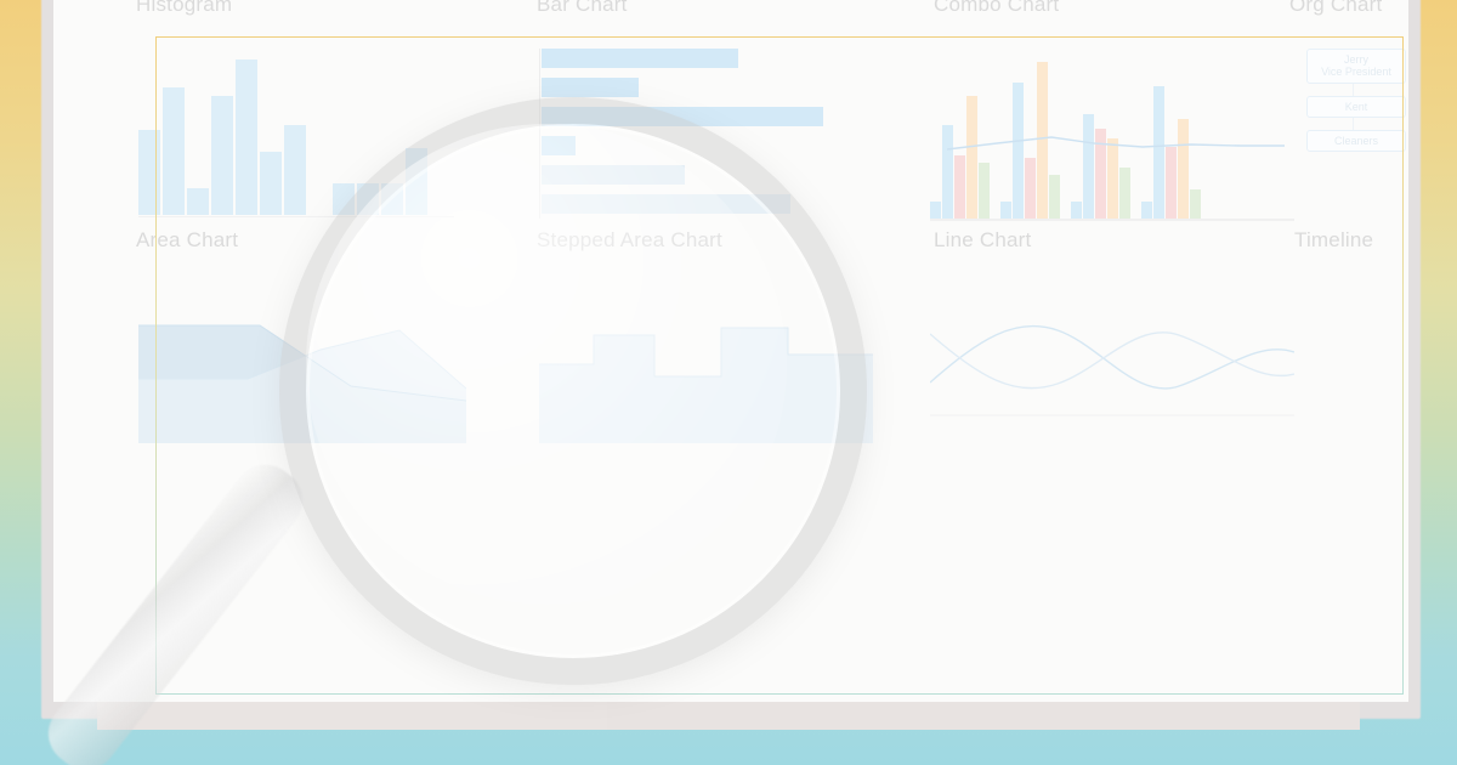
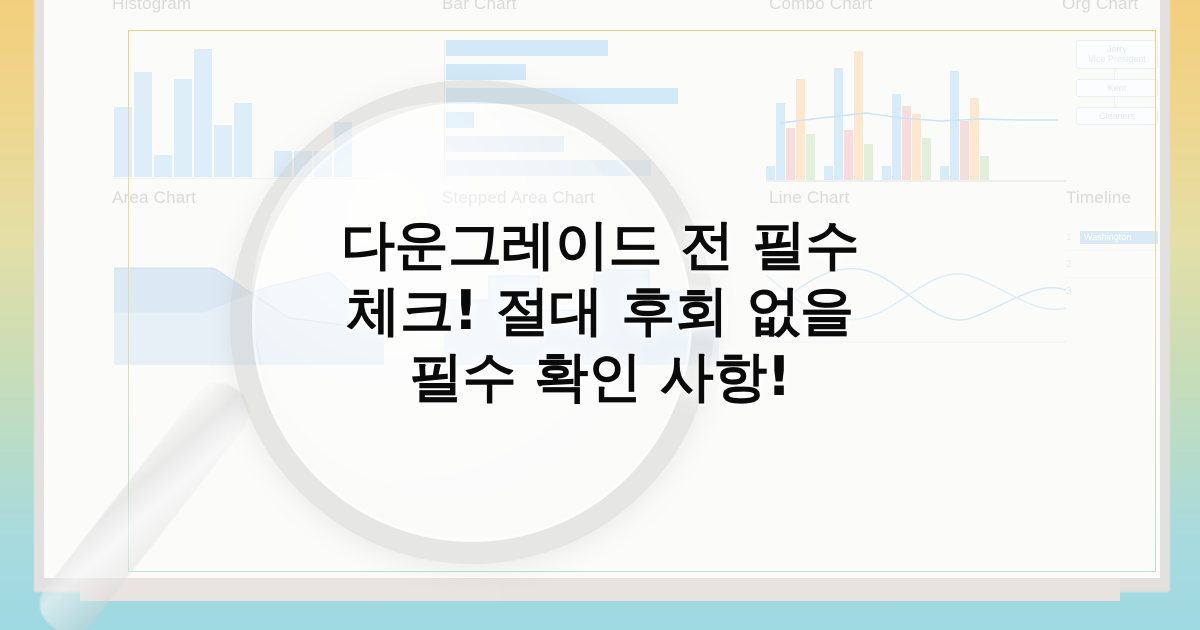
  Histogram
  Bar Chart
  Combo Chart
  Org Chart
  Area Chart
  Line Chart
  Timeline
+ Washington
+ 다운그레이드 전 필수
+ 체크! 절대 후회 없을
+ 필수 확인 사항!
